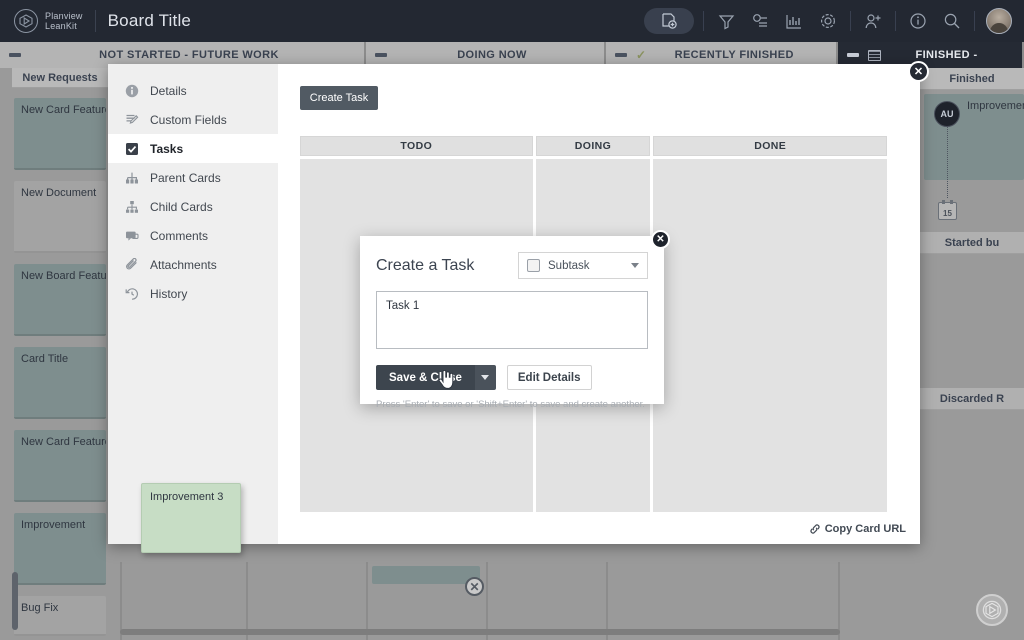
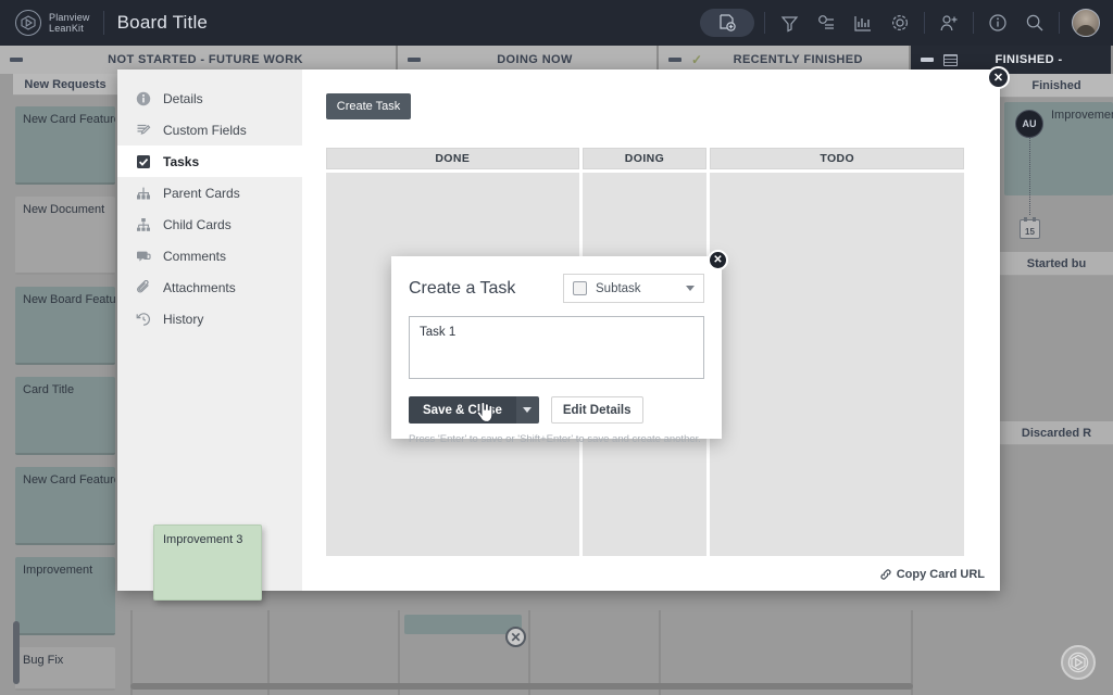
  Planview
  LeanKit
  Board Title
  NOT STARTED - FUTURE WORK
  DOING NOW
  ✓
  RECENTLY FINISHED
  FINISHED -
  New Requests
  New Card Featur
  New Document
  New Board Featu
  Card Title
  New Card Featur
  Improvement
  Bug Fix
  Finished
  Started bu
  Discarded R
  Improveme
  AU
  15
  Details
  Custom Fields
  Tasks
  Parent Cards
  Child Cards
  Comments
  Attachments
  History
  Create Task
- TODO
+ DONE
  DOING
- DONE
+ TODO
  Copy Card URL
  ✕
  Improvement 3
  ✕
  Create a Task
  Subtask
  Task 1
  Save & Cle
  Edit Details
  Press 'Enter' to save or 'Shift+Enter' to save and create another.
  ✕
